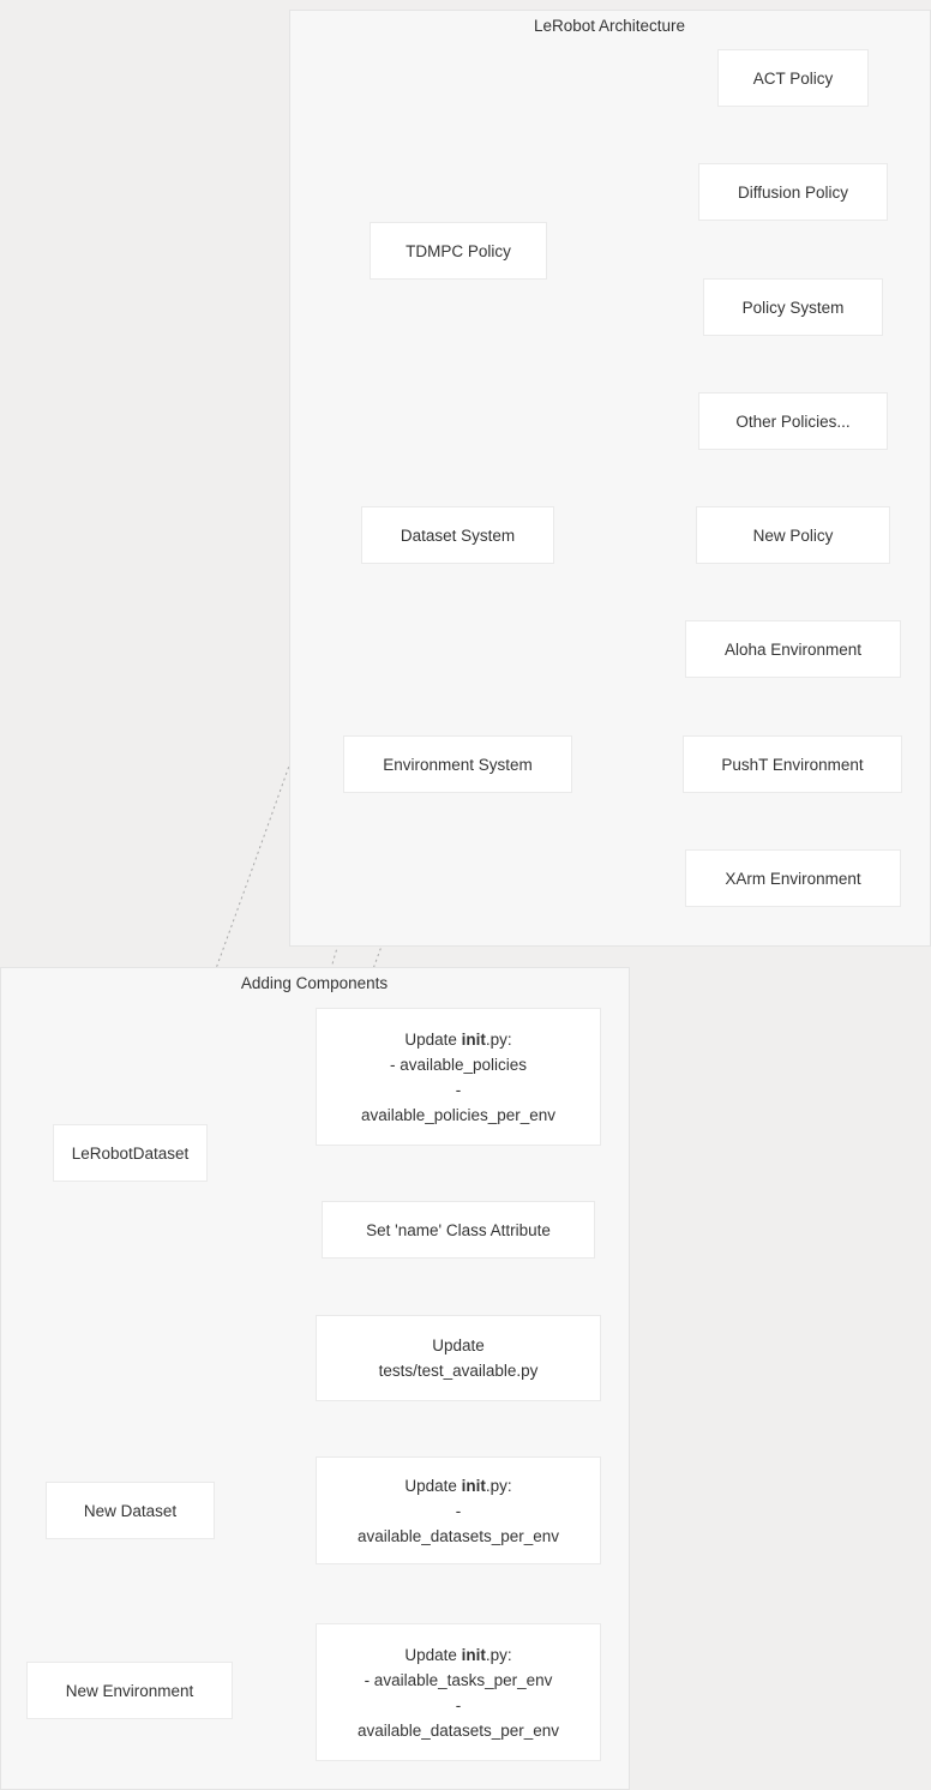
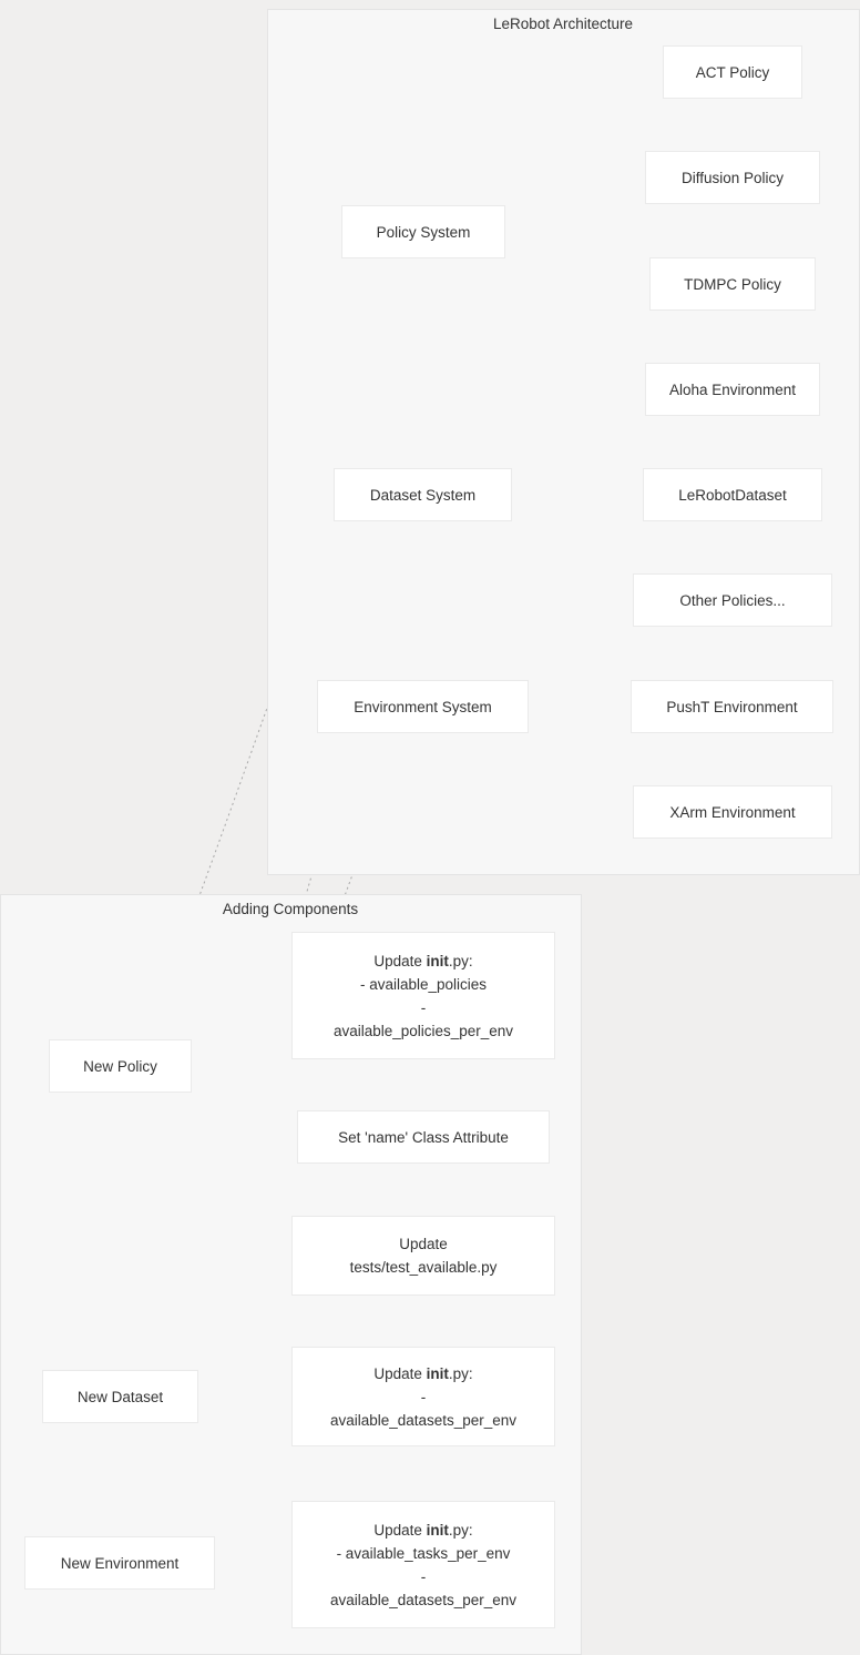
  LeRobot Architecture
  Adding Components
- TDMPC Policy
+ Policy System
  ACT Policy
  Diffusion Policy
- Policy System
+ TDMPC Policy
- Other Policies...
+ Aloha Environment
  Dataset System
- New Policy
+ LeRobotDataset
  Environment System
- Aloha Environment
+ Other Policies...
  PushT Environment
  XArm Environment
- LeRobotDataset
+ New Policy
  New Dataset
  New Environment
  Update init.py:
  - available_policies
  -
  available_policies_per_env
  Set 'name' Class Attribute
  Update
  tests/test_available.py
  Update init.py:
  -
  available_datasets_per_env
  Update init.py:
  - available_tasks_per_env
  -
  available_datasets_per_env
